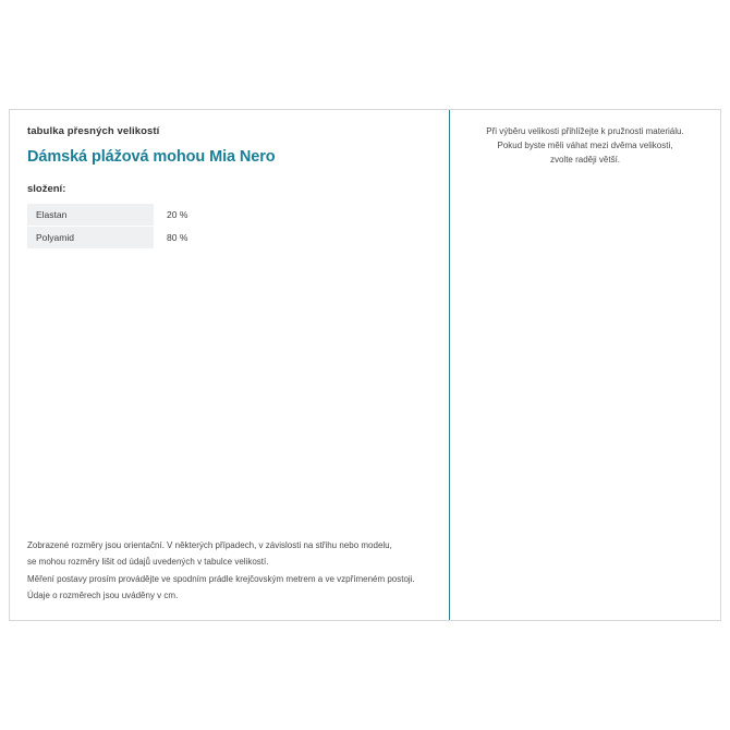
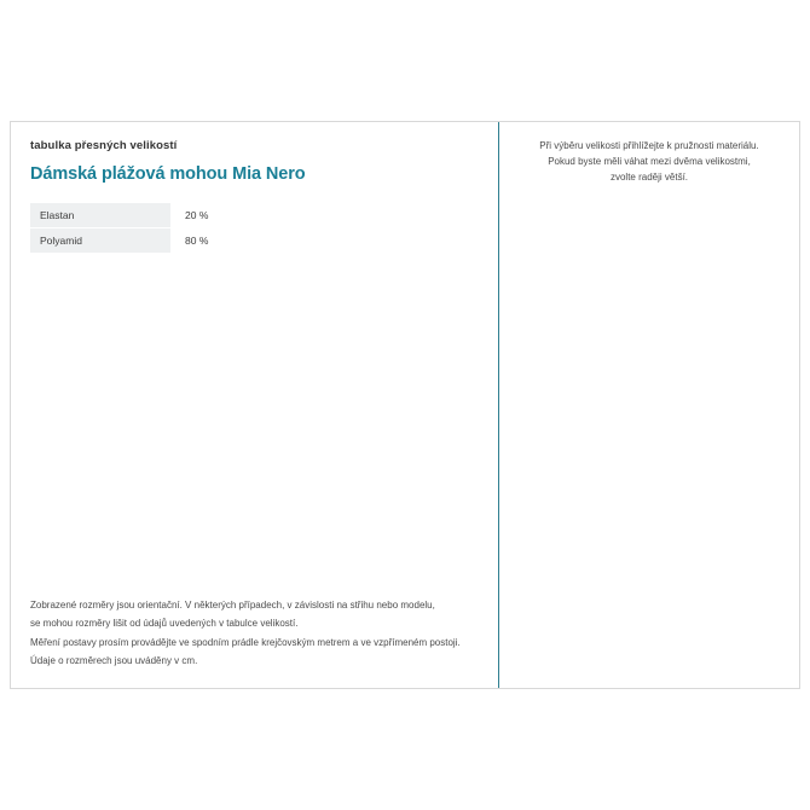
  tabulka přesných velikostí
  Dámská plážová mohou Mia Nero
- složení:
  Elastan	20 %
  Polyamid	80 %
  Zobrazené rozměry jsou orientační. V některých případech, v závislosti na střihu nebo modelu,
  se mohou rozměry lišit od údajů uvedených v tabulce velikostí.
  Měření postavy prosím provádějte ve spodním prádle krejčovským metrem a ve vzpřímeném postoji.
  Údaje o rozměrech jsou uváděny v cm.
  Při výběru velikosti přihlížejte k pružnosti materiálu.
- Pokud byste měli váhat mezi dvěma velikosti,
+ Pokud byste měli váhat mezi dvěma velikostmi,
  zvolte raději větší.
